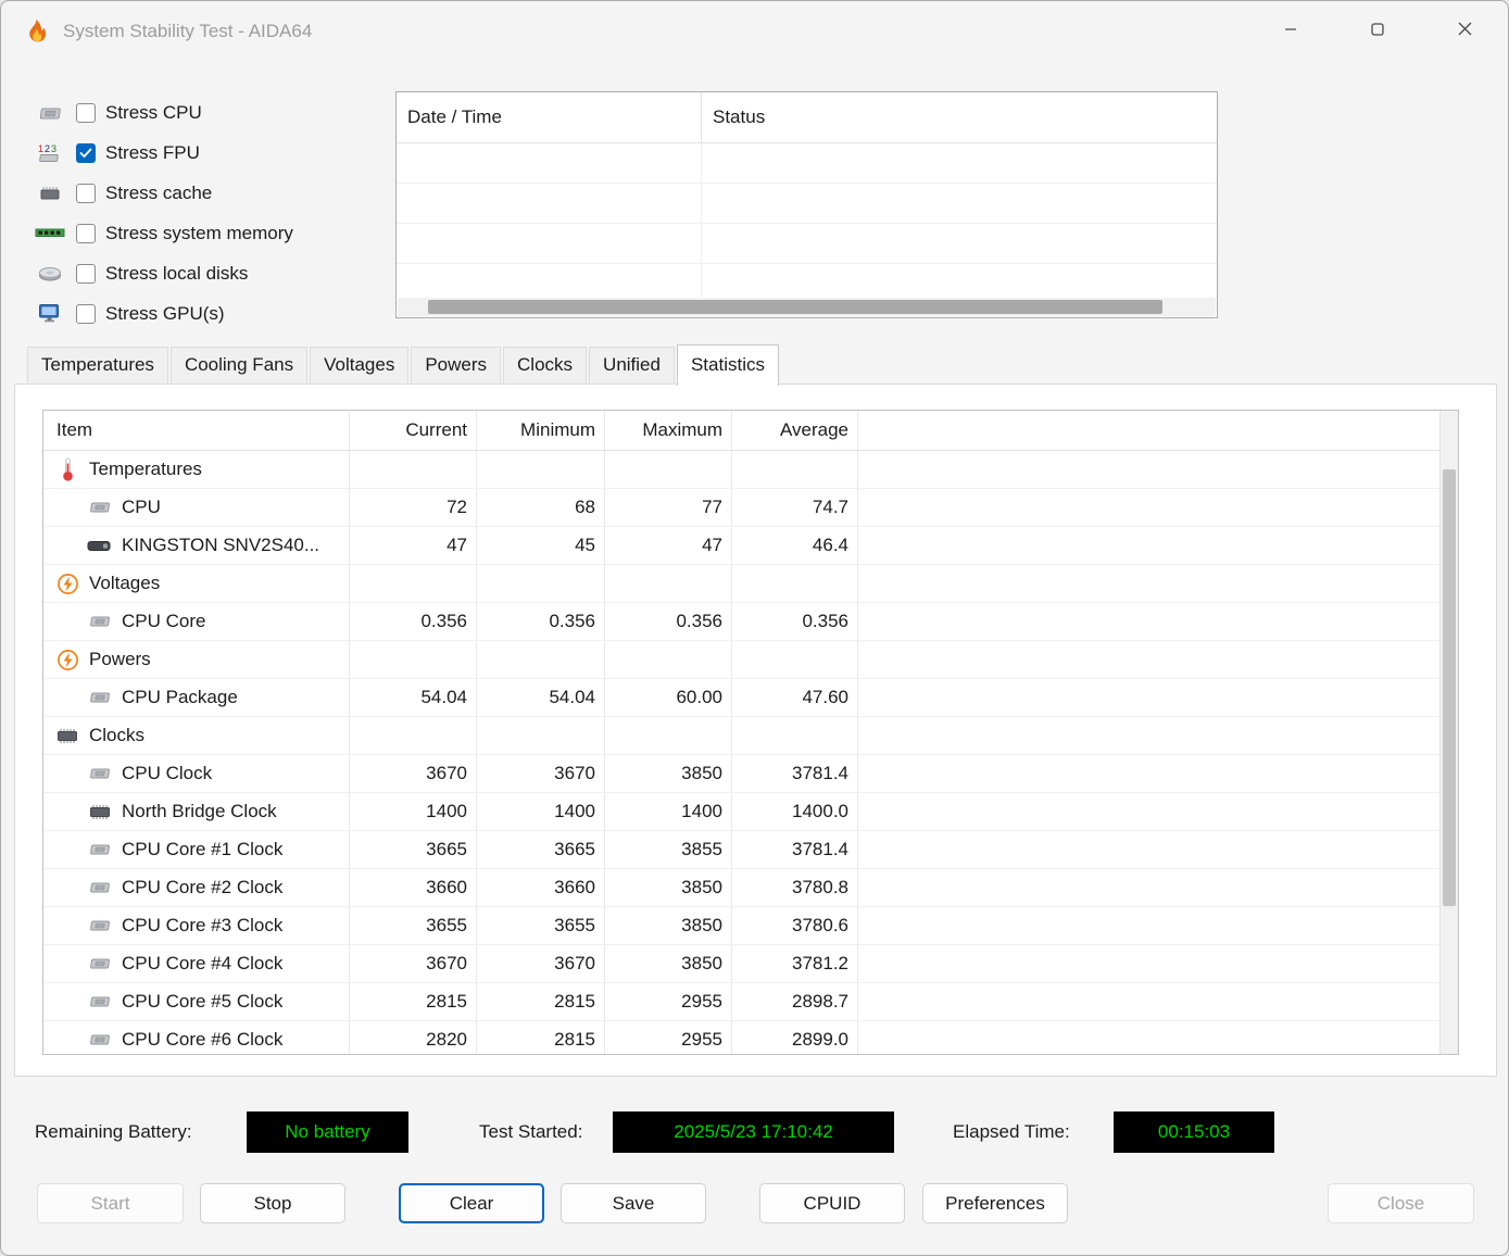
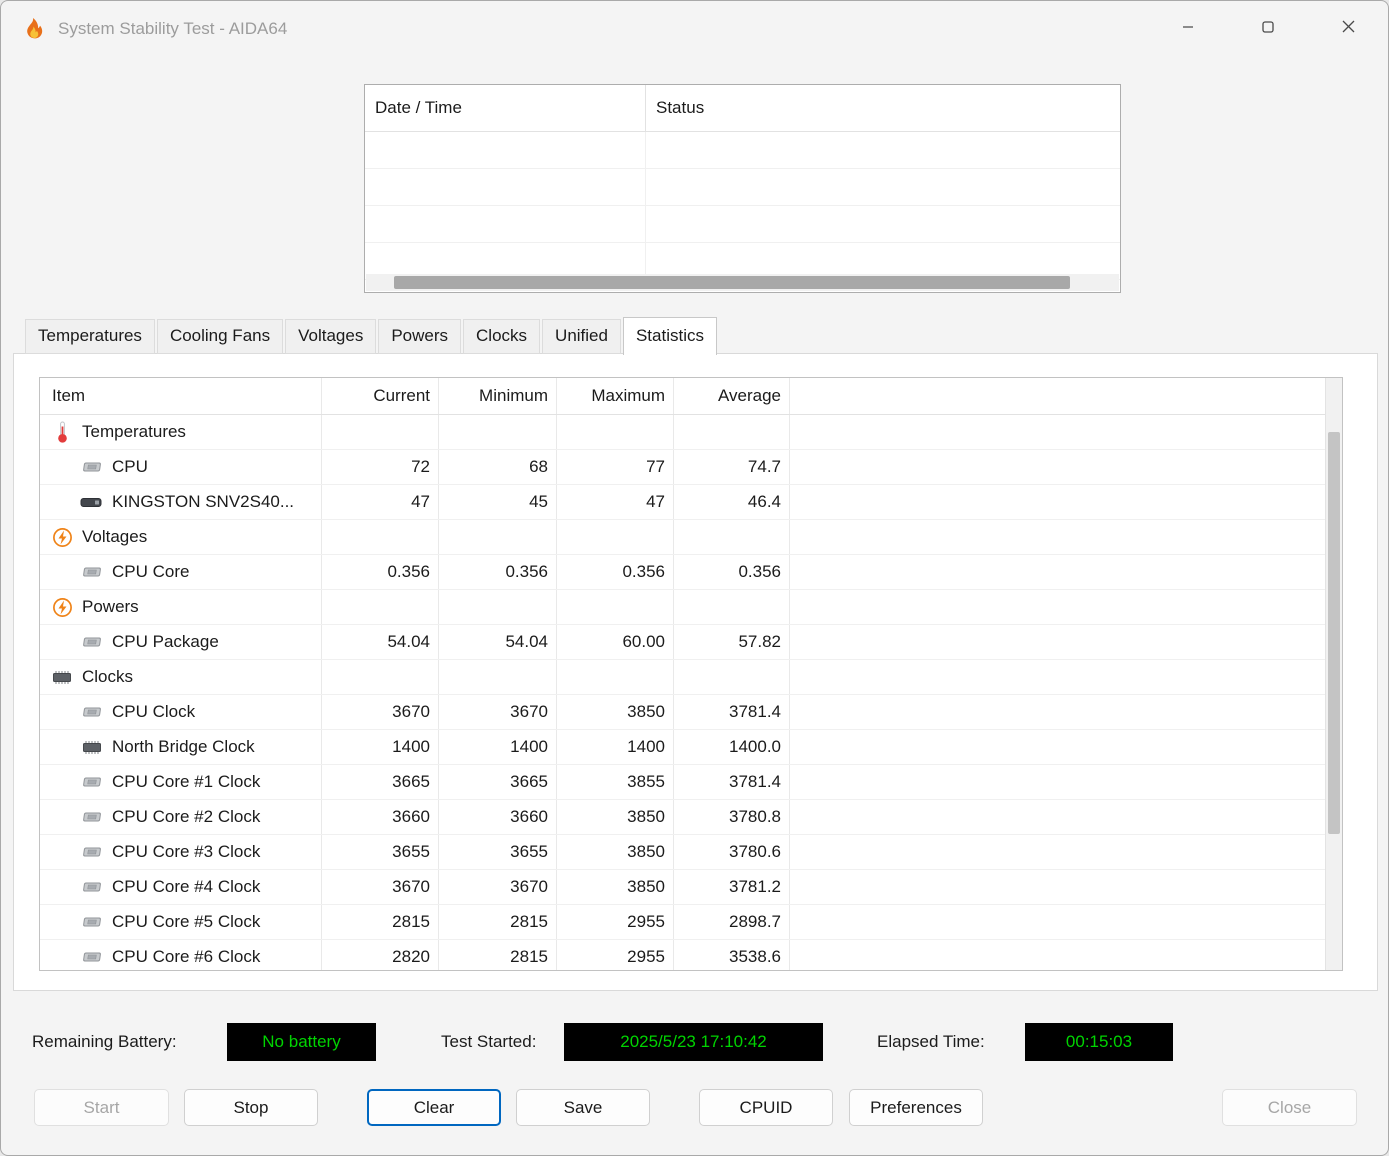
  System Stability Test - AIDA64
- Stress CPU
- 1
- 2
- 3
- Stress FPU
- Stress cache
- Stress system memory
- Stress local disks
- Stress GPU(s)
  Date / Time
  Status
  Temperatures
  Cooling Fans
  Voltages
  Powers
  Clocks
  Unified
  Statistics
  Item
  Current
  Minimum
  Maximum
  Average
  Temperatures
  CPU
  72
  68
  77
  74.7
  KINGSTON SNV2S40...
  47
  45
  47
  46.4
  Voltages
  CPU Core
  0.356
  0.356
  0.356
  0.356
  Powers
  CPU Package
  54.04
  54.04
  60.00
- 47.60
+ 57.82
  Clocks
  CPU Clock
  3670
  3670
  3850
  3781.4
  North Bridge Clock
  1400
  1400
  1400
  1400.0
  CPU Core #1 Clock
  3665
  3665
  3855
  3781.4
  CPU Core #2 Clock
  3660
  3660
  3850
  3780.8
  CPU Core #3 Clock
  3655
  3655
  3850
  3780.6
  CPU Core #4 Clock
  3670
  3670
  3850
  3781.2
  CPU Core #5 Clock
  2815
  2815
  2955
  2898.7
  CPU Core #6 Clock
  2820
  2815
  2955
- 2899.0
+ 3538.6
  Remaining Battery:
  No battery
  Test Started:
  2025/5/23 17:10:42
  Elapsed Time:
  00:15:03
  Start
  Stop
  Clear
  Save
  CPUID
  Preferences
  Close
